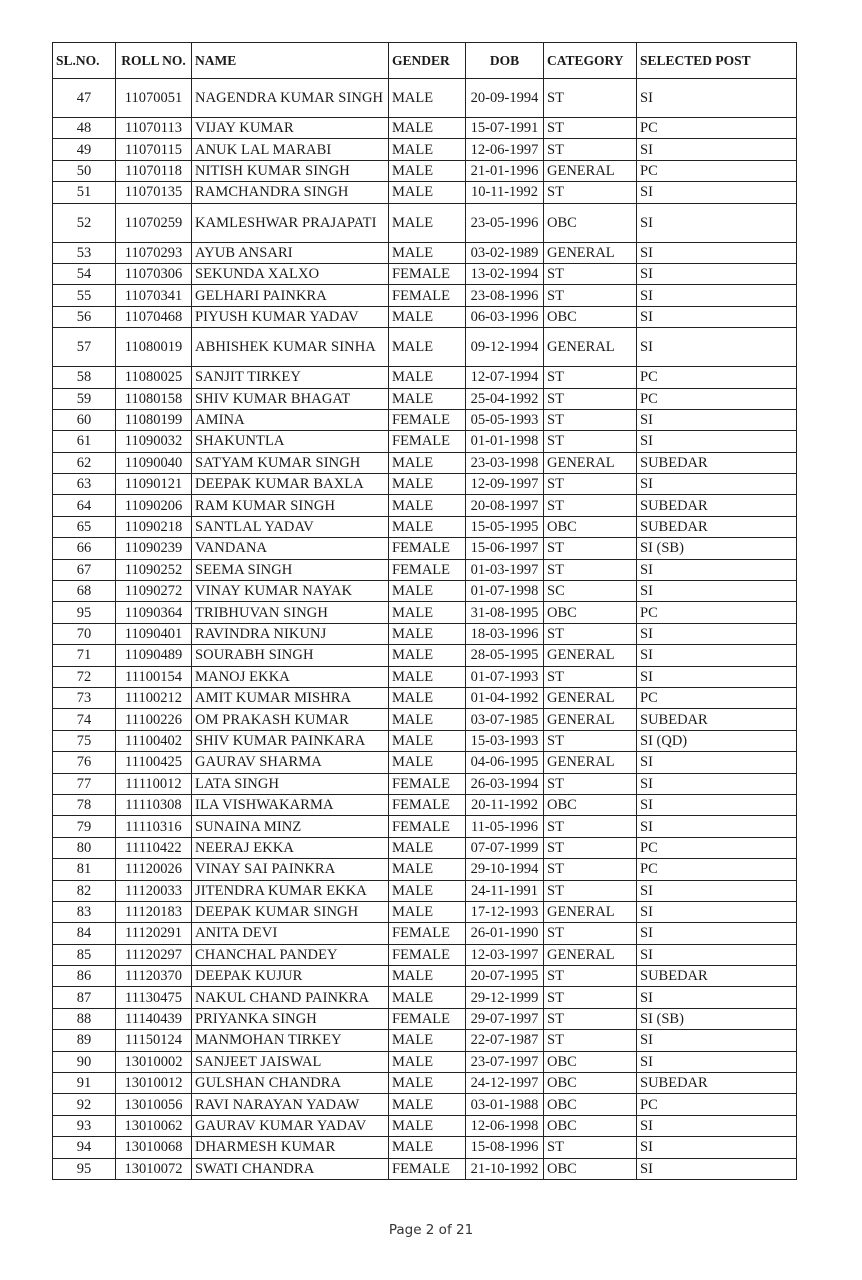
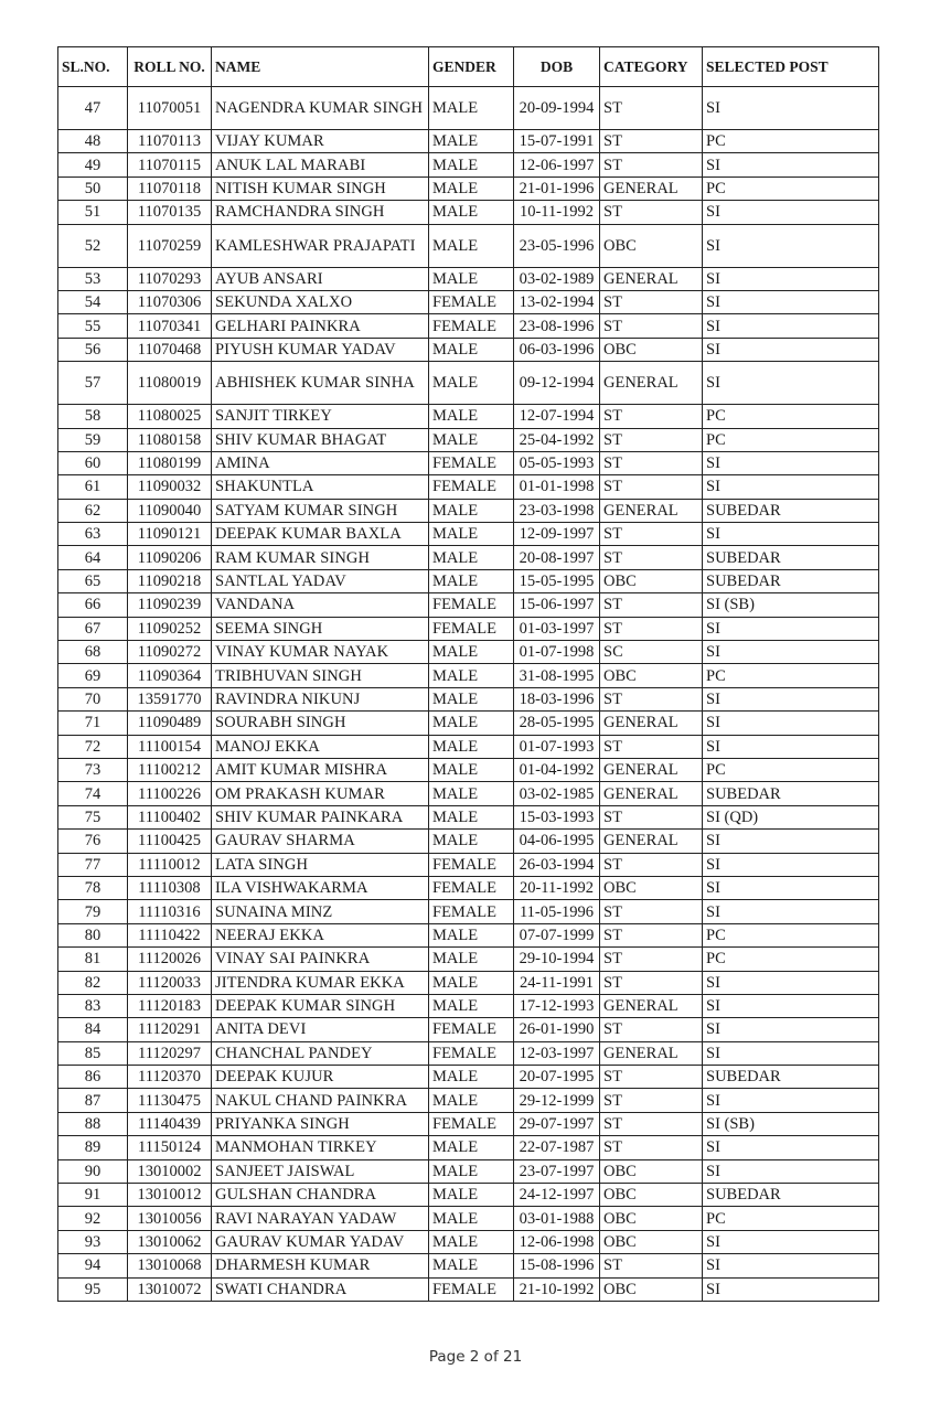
  SL.NO.	ROLL NO.	NAME	GENDER	DOB	CATEGORY	SELECTED POST
  47	11070051	NAGENDRA KUMAR SINGH	MALE	20-09-1994	ST	SI
  48	11070113	VIJAY KUMAR	MALE	15-07-1991	ST	PC
  49	11070115	ANUK LAL MARABI	MALE	12-06-1997	ST	SI
  50	11070118	NITISH KUMAR SINGH	MALE	21-01-1996	GENERAL	PC
  51	11070135	RAMCHANDRA SINGH	MALE	10-11-1992	ST	SI
  52	11070259	KAMLESHWAR PRAJAPATI	MALE	23-05-1996	OBC	SI
  53	11070293	AYUB ANSARI	MALE	03-02-1989	GENERAL	SI
  54	11070306	SEKUNDA XALXO	FEMALE	13-02-1994	ST	SI
  55	11070341	GELHARI PAINKRA	FEMALE	23-08-1996	ST	SI
  56	11070468	PIYUSH KUMAR YADAV	MALE	06-03-1996	OBC	SI
  57	11080019	ABHISHEK KUMAR SINHA	MALE	09-12-1994	GENERAL	SI
  58	11080025	SANJIT TIRKEY	MALE	12-07-1994	ST	PC
  59	11080158	SHIV KUMAR BHAGAT	MALE	25-04-1992	ST	PC
  60	11080199	AMINA	FEMALE	05-05-1993	ST	SI
  61	11090032	SHAKUNTLA	FEMALE	01-01-1998	ST	SI
  62	11090040	SATYAM KUMAR SINGH	MALE	23-03-1998	GENERAL	SUBEDAR
  63	11090121	DEEPAK KUMAR BAXLA	MALE	12-09-1997	ST	SI
  64	11090206	RAM KUMAR SINGH	MALE	20-08-1997	ST	SUBEDAR
  65	11090218	SANTLAL YADAV	MALE	15-05-1995	OBC	SUBEDAR
  66	11090239	VANDANA	FEMALE	15-06-1997	ST	SI (SB)
  67	11090252	SEEMA SINGH	FEMALE	01-03-1997	ST	SI
  68	11090272	VINAY KUMAR NAYAK	MALE	01-07-1998	SC	SI
- 95	11090364	TRIBHUVAN SINGH	MALE	31-08-1995	OBC	PC
+ 69	11090364	TRIBHUVAN SINGH	MALE	31-08-1995	OBC	PC
- 70	11090401	RAVINDRA NIKUNJ	MALE	18-03-1996	ST	SI
+ 70	13591770	RAVINDRA NIKUNJ	MALE	18-03-1996	ST	SI
  71	11090489	SOURABH SINGH	MALE	28-05-1995	GENERAL	SI
  72	11100154	MANOJ EKKA	MALE	01-07-1993	ST	SI
  73	11100212	AMIT KUMAR MISHRA	MALE	01-04-1992	GENERAL	PC
- 74	11100226	OM PRAKASH KUMAR	MALE	03-07-1985	GENERAL	SUBEDAR
+ 74	11100226	OM PRAKASH KUMAR	MALE	03-02-1985	GENERAL	SUBEDAR
  75	11100402	SHIV KUMAR PAINKARA	MALE	15-03-1993	ST	SI (QD)
  76	11100425	GAURAV SHARMA	MALE	04-06-1995	GENERAL	SI
  77	11110012	LATA SINGH	FEMALE	26-03-1994	ST	SI
  78	11110308	ILA VISHWAKARMA	FEMALE	20-11-1992	OBC	SI
  79	11110316	SUNAINA MINZ	FEMALE	11-05-1996	ST	SI
  80	11110422	NEERAJ EKKA	MALE	07-07-1999	ST	PC
  81	11120026	VINAY SAI PAINKRA	MALE	29-10-1994	ST	PC
  82	11120033	JITENDRA KUMAR EKKA	MALE	24-11-1991	ST	SI
  83	11120183	DEEPAK KUMAR SINGH	MALE	17-12-1993	GENERAL	SI
  84	11120291	ANITA DEVI	FEMALE	26-01-1990	ST	SI
  85	11120297	CHANCHAL PANDEY	FEMALE	12-03-1997	GENERAL	SI
  86	11120370	DEEPAK KUJUR	MALE	20-07-1995	ST	SUBEDAR
  87	11130475	NAKUL CHAND PAINKRA	MALE	29-12-1999	ST	SI
  88	11140439	PRIYANKA SINGH	FEMALE	29-07-1997	ST	SI (SB)
  89	11150124	MANMOHAN TIRKEY	MALE	22-07-1987	ST	SI
  90	13010002	SANJEET JAISWAL	MALE	23-07-1997	OBC	SI
  91	13010012	GULSHAN CHANDRA	MALE	24-12-1997	OBC	SUBEDAR
  92	13010056	RAVI NARAYAN YADAW	MALE	03-01-1988	OBC	PC
  93	13010062	GAURAV KUMAR YADAV	MALE	12-06-1998	OBC	SI
  94	13010068	DHARMESH KUMAR	MALE	15-08-1996	ST	SI
  95	13010072	SWATI CHANDRA	FEMALE	21-10-1992	OBC	SI
  Page 2 of 21
